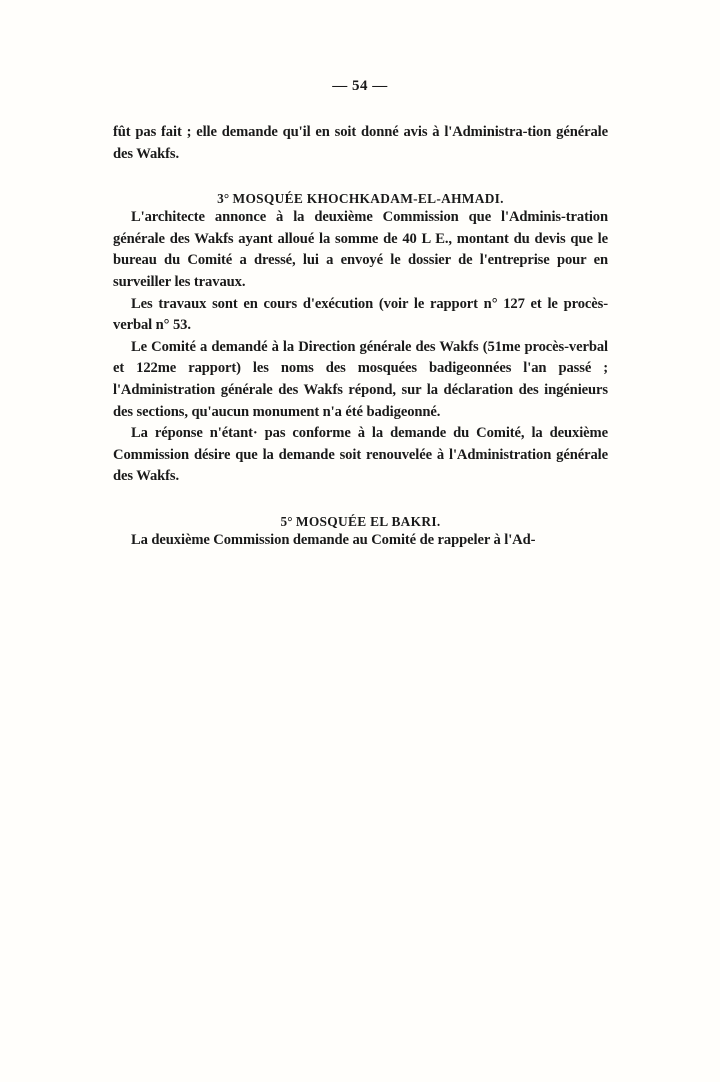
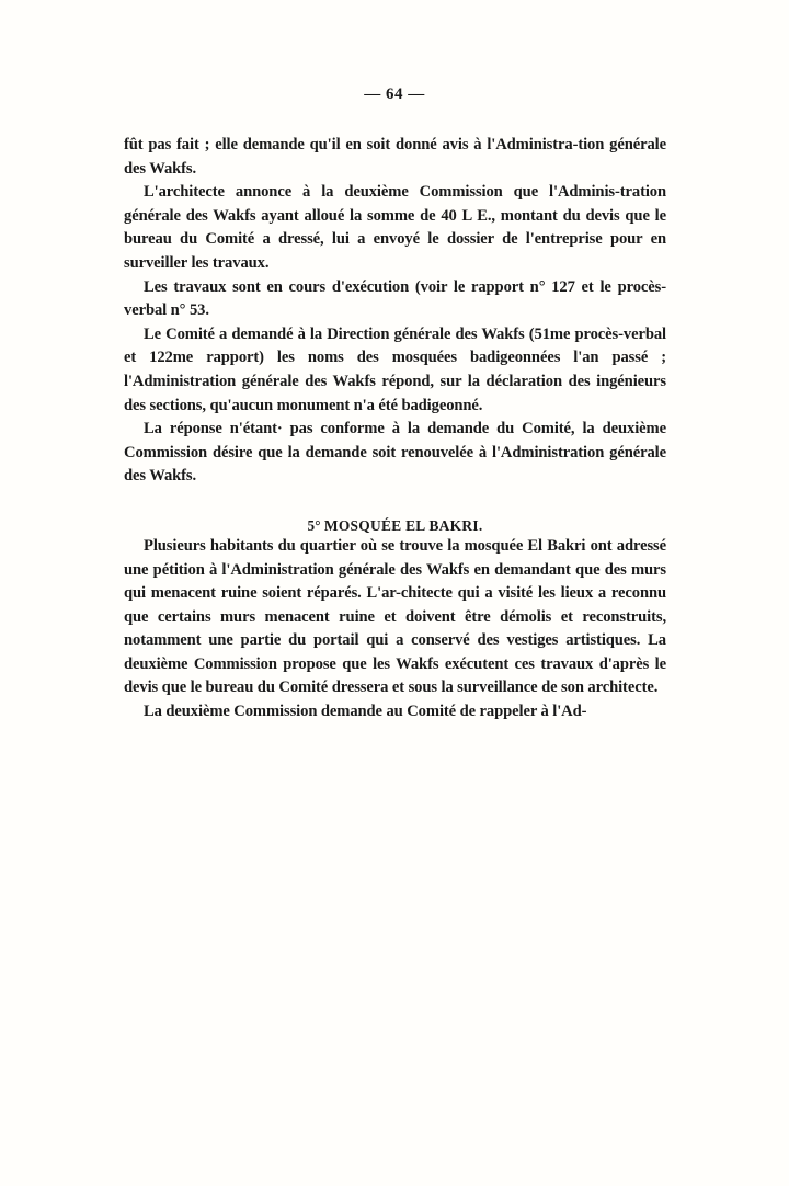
- — 54 —
+ — 64 —
  fût pas fait ; elle demande qu'il en soit donné avis à l'Administra-tion générale des Wakfs.
- 3° MOSQUÉE KHOCHKADAM-EL-AHMADI.
  L'architecte annonce à la deuxième Commission que l'Adminis-tration générale des Wakfs ayant alloué la somme de 40 L E., montant du devis que le bureau du Comité a dressé, lui a envoyé le dossier de l'entreprise pour en surveiller les travaux.
  Les travaux sont en cours d'exécution (voir le rapport n° 127 et le procès-verbal n° 53.
  Le Comité a demandé à la Direction générale des Wakfs (51me procès-verbal et 122me rapport) les noms des mosquées badigeonnées l'an passé ; l'Administration générale des Wakfs répond, sur la déclaration des ingénieurs des sections, qu'aucun monument n'a été badigeonné.
  La réponse n'étant· pas conforme à la demande du Comité, la deuxième Commission désire que la demande soit renouvelée à l'Administration générale des Wakfs.
  5° MOSQUÉE EL BAKRI.
+ Plusieurs habitants du quartier où se trouve la mosquée El Bakri ont adressé une pétition à l'Administration générale des Wakfs en demandant que des murs qui menacent ruine soient réparés. L'ar-chitecte qui a visité les lieux a reconnu que certains murs menacent ruine et doivent être démolis et reconstruits, notamment une partie du portail qui a conservé des vestiges artistiques. La deuxième Commission propose que les Wakfs exécutent ces travaux d'après le devis que le bureau du Comité dressera et sous la surveillance de son architecte.
  La deuxième Commission demande au Comité de rappeler à l'Ad-
